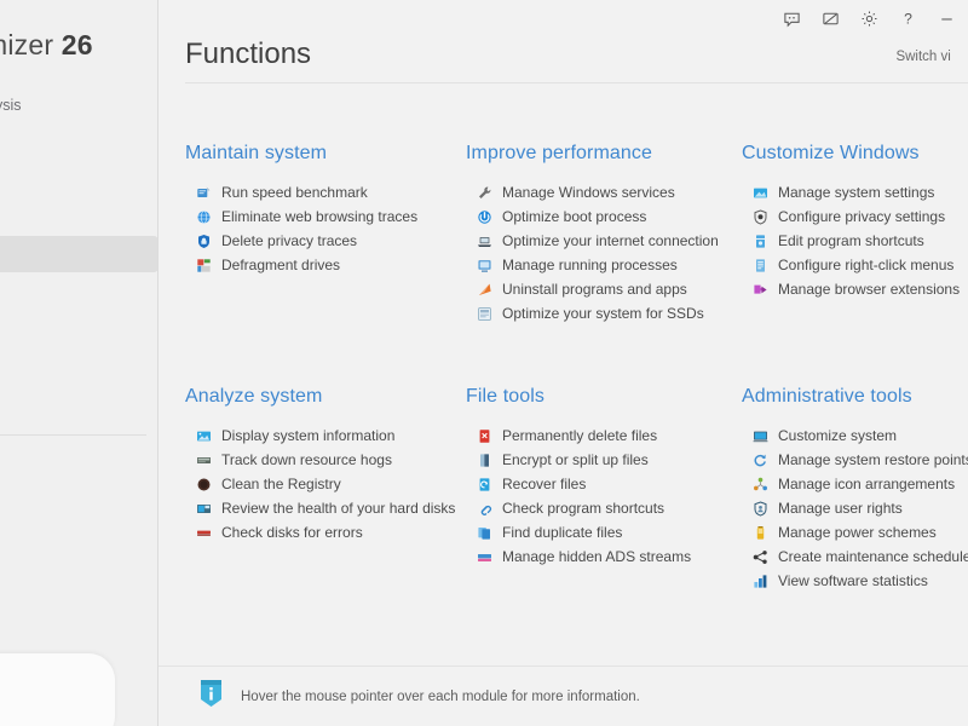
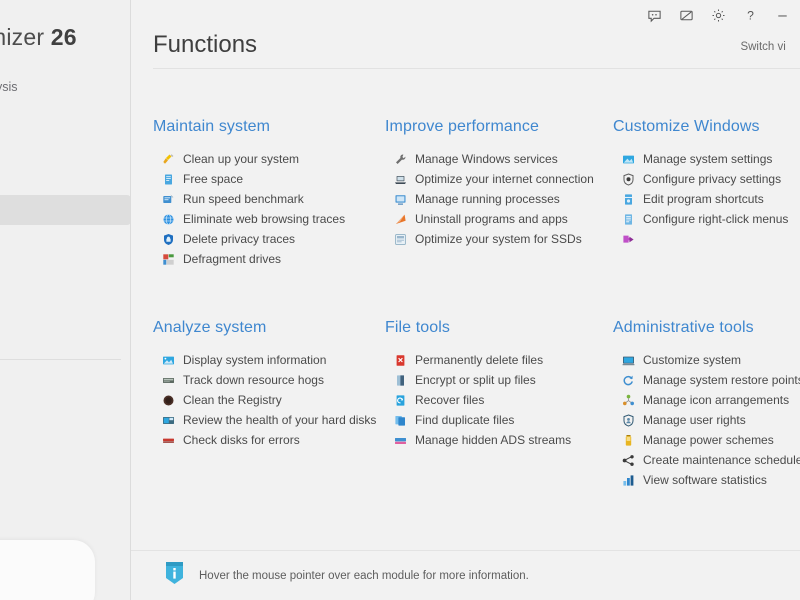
  ?
  Functions
  Switch vi
  Maintain system
+ Clean up your system
+ Free space
  Run speed benchmark
  Eliminate web browsing traces
  Delete privacy traces
  Defragment drives
  Improve performance
  Manage Windows services
- Optimize boot process
  Optimize your internet connection
  Manage running processes
  Uninstall programs and apps
  Optimize your system for SSDs
  Customize Windows
  Manage system settings
  Configure privacy settings
  Edit program shortcuts
  Configure right-click menus
- Manage browser extensions
  Analyze system
  Display system information
  Track down resource hogs
  Clean the Registry
  Review the health of your hard disks
  Check disks for errors
  File tools
  Permanently delete files
  Encrypt or split up files
  Recover files
- Check program shortcuts
  Find duplicate files
  Manage hidden ADS streams
  Administrative tools
  Customize system
  Manage system restore point
  Manage icon arrangements
  Manage user rights
  Manage power schemes
  Create maintenance schedule
  View software statistics
  Hover the mouse pointer over each module for more information.
